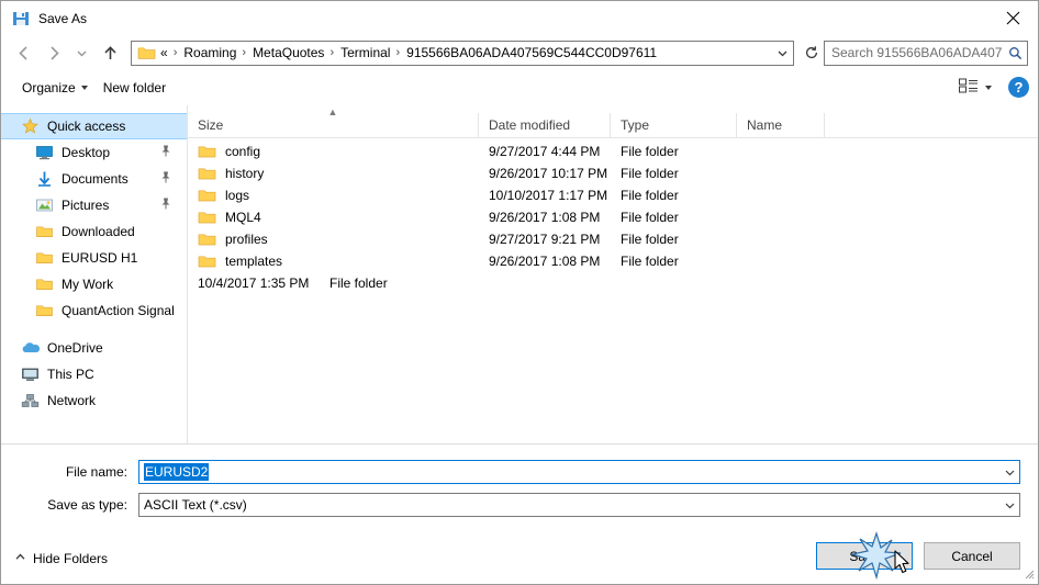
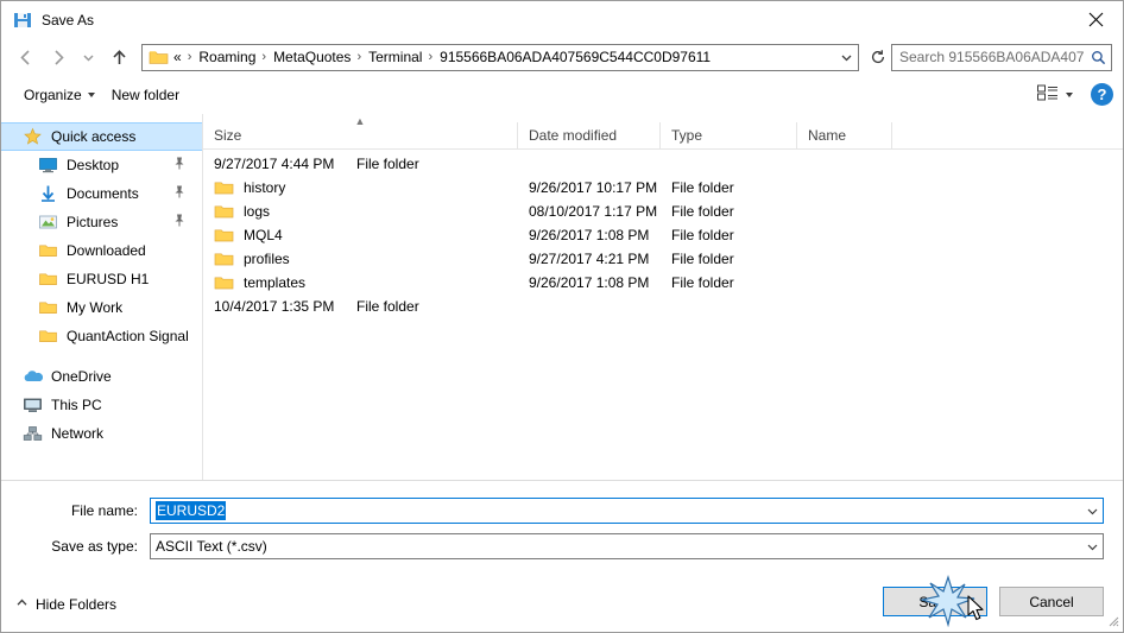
  Save As
  «
  ›
  Roaming
  ›
  MetaQuotes
  ›
  Terminal
  ›
  915566BA06ADA407569C544CC0D97611
  Search 915566BA06ADA407
  Organize
  New folder
  ?
  Quick access
  Desktop
  Documents
  Pictures
  Downloaded
  EURUSD H1
  My Work
  QuantAction Signal
  OneDrive
  This PC
  Network
  ▲
  Size
  Date modified
  Type
  Name
- config
  9/27/2017 4:44 PM
  File folder
  history
  9/26/2017 10:17 PM
  File folder
  logs
- 10/10/2017 1:17 PM
+ 08/10/2017 1:17 PM
  File folder
  MQL4
  9/26/2017 1:08 PM
  File folder
  profiles
- 9/27/2017 9:21 PM
+ 9/27/2017 4:21 PM
  File folder
  templates
  9/26/2017 1:08 PM
  File folder
  10/4/2017 1:35 PM
  File folder
  File name:
  EURUSD2
  Save as type:
  ASCII Text (*.csv)
  Hide Folders
  Cancel
